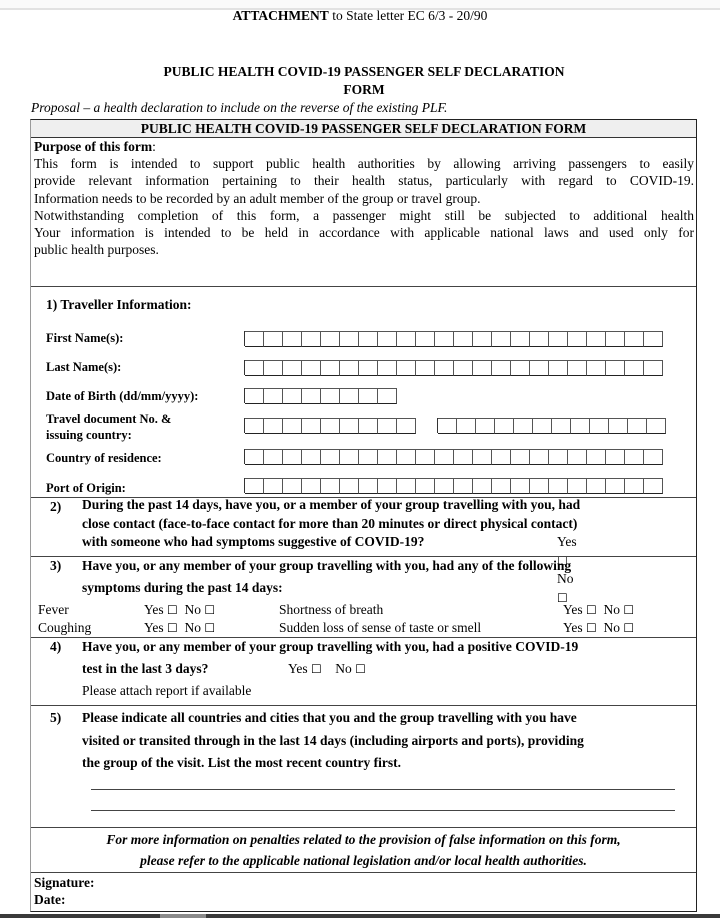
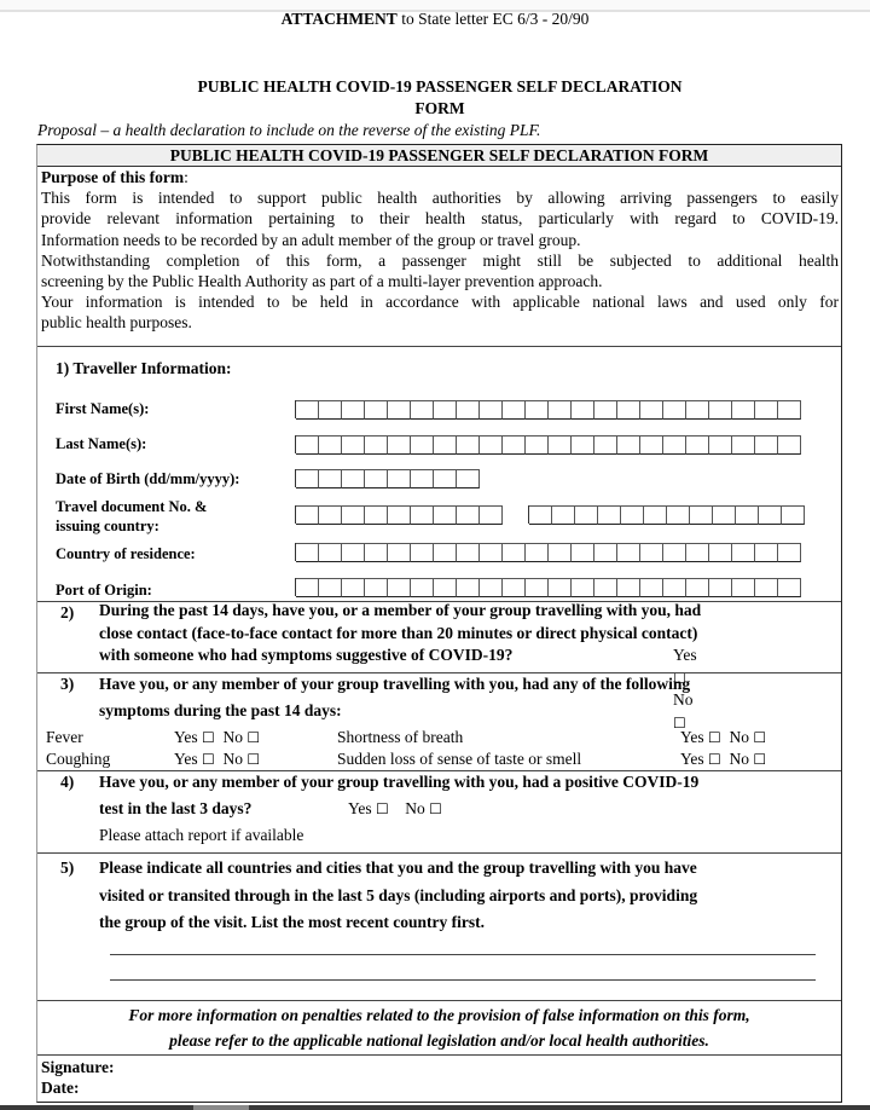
  ATTACHMENT to State letter EC 6/3 - 20/90
  PUBLIC HEALTH COVID-19 PASSENGER SELF DECLARATION
  FORM
  Proposal – a health declaration to include on the reverse of the existing PLF.
  PUBLIC HEALTH COVID-19 PASSENGER SELF DECLARATION FORM
  Purpose of this form:
  This form is intended to support public health authorities by allowing arriving passengers to easily
  provide relevant information pertaining to their health status, particularly with regard to COVID-19.
  Information needs to be recorded by an adult member of the group or travel group.
  Notwithstanding completion of this form, a passenger might still be subjected to additional health
+ screening by the Public Health Authority as part of a multi-layer prevention approach.
  Your information is intended to be held in accordance with applicable national laws and used only for
  public health purposes.
  1) Traveller Information:
  First Name(s):
  Last Name(s):
  Date of Birth (dd/mm/yyyy):
  Travel document No. &
  issuing country:
  Country of residence:
  Port of Origin:
  2)
  During the past 14 days, have you, or a member of your group travelling with you, had
  close contact (face-to-face contact for more than 20 minutes or direct physical contact)
  with someone who had symptoms suggestive of COVID-19?
  Yes ☐ No ☐
  3)
  Have you, or any member of your group travelling with you, had any of the following
  symptoms during the past 14 days:
  Fever
  Yes ☐ No ☐
  Shortness of breath
  Yes ☐ No ☐
  Coughing
  Yes ☐ No ☐
  Sudden loss of sense of taste or smell
  Yes ☐ No ☐
  4)
  Have you, or any member of your group travelling with you, had a positive COVID-19
  test in the last 3 days?
  Yes ☐ No ☐
  Please attach report if available
  5)
  Please indicate all countries and cities that you and the group travelling with you have
- visited or transited through in the last 14 days (including airports and ports), providing
+ visited or transited through in the last 5 days (including airports and ports), providing
  the group of the visit. List the most recent country first.
  For more information on penalties related to the provision of false information on this form,
  please refer to the applicable national legislation and/or local health authorities.
  Signature:
  Date:
